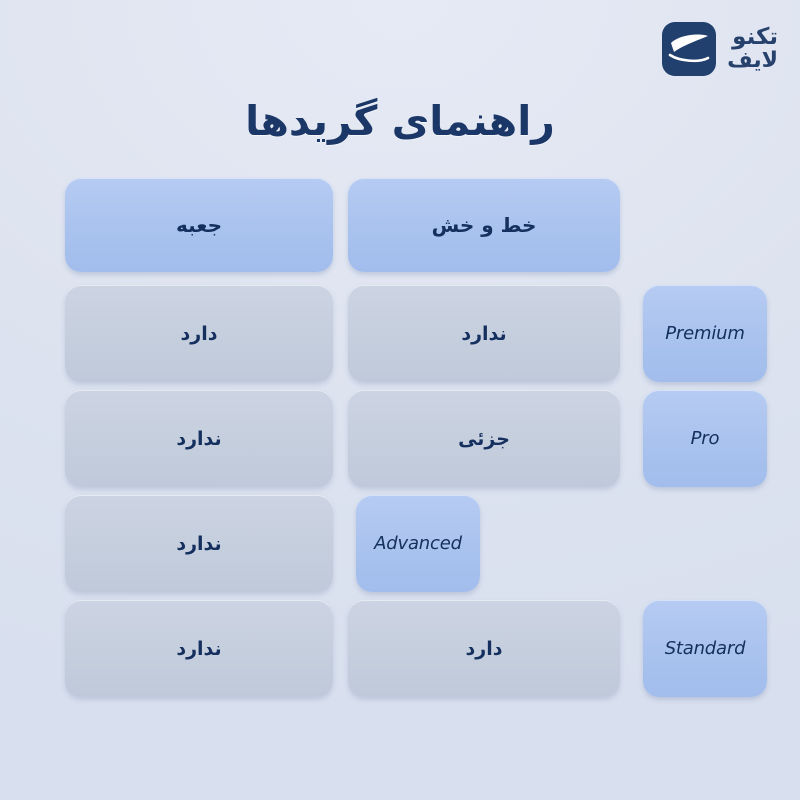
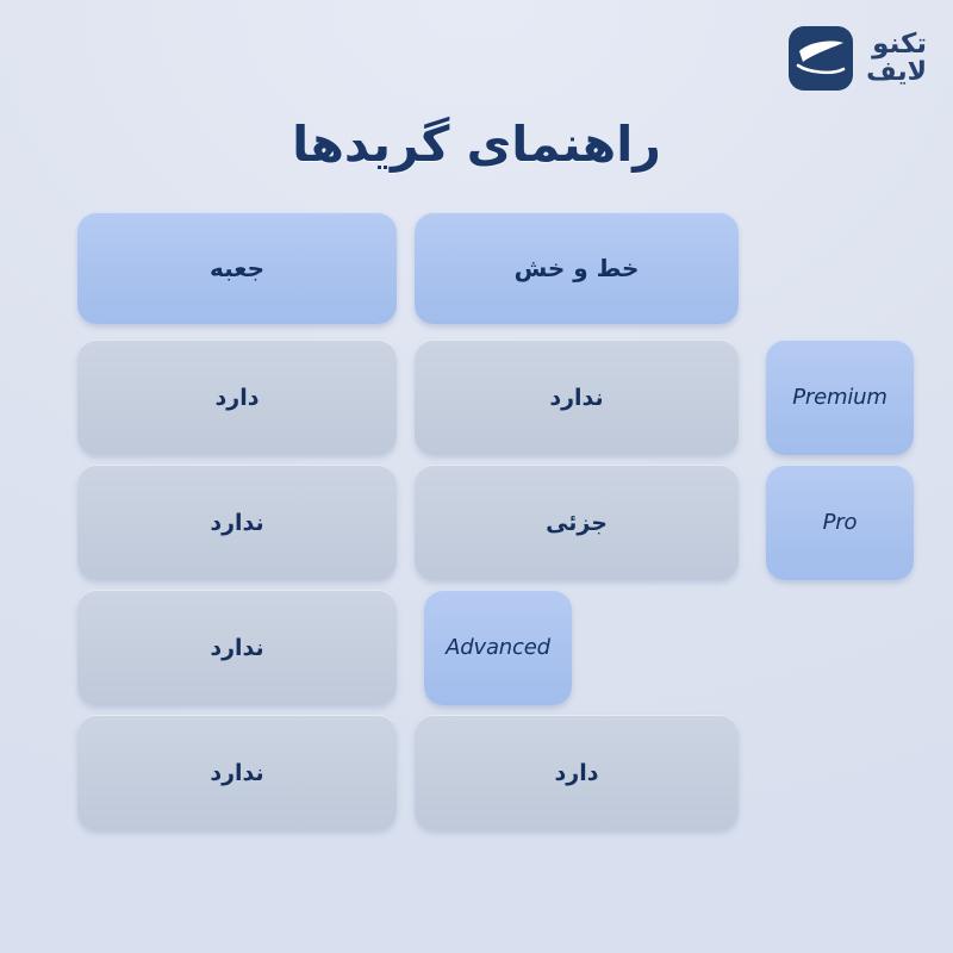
  تکنو
  لایف
  راهنمای گریدها
  جعبه
  خط و خش
  دارد
  ندارد
  Premium
  ندارد
  جزئی
  Pro
  ندارد
  Advanced
  ندارد
  دارد
- Standard
